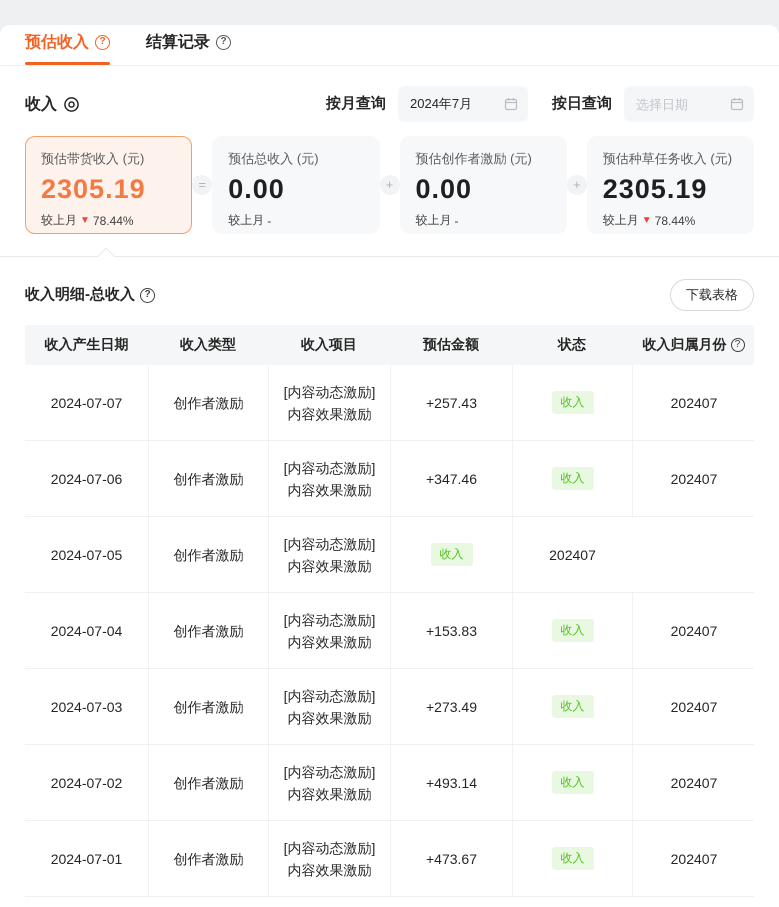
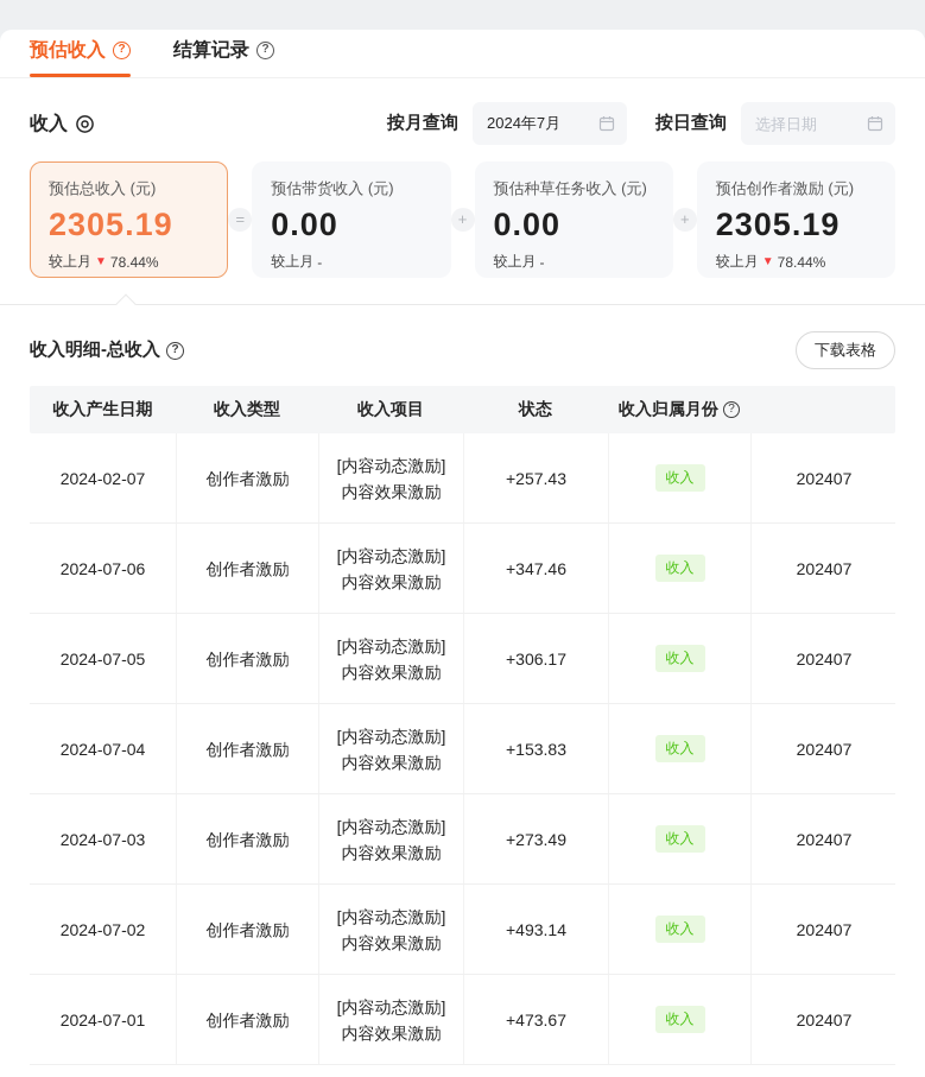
  预估收入
  ?
  结算记录
  ?
  收入
  按月查询
  2024年7月
  按日查询
  选择日期
- 预估带货收入 (元)
+ 预估总收入 (元)
  2305.19
  较上月
  ▼
  78.44%
  =
- 预估总收入 (元)
+ 预估带货收入 (元)
  0.00
  较上月
  -
  +
- 预估创作者激励 (元)
+ 预估种草任务收入 (元)
  0.00
  较上月
  -
  +
- 预估种草任务收入 (元)
+ 预估创作者激励 (元)
  2305.19
  较上月
  ▼
  78.44%
  收入明细-总收入
  ?
  下载表格
  收入产生日期
  收入类型
  收入项目
- 预估金额
  状态
  收入归属月份
  ?
- 2024-07-07
+ 2024-02-07
  创作者激励
  [内容动态激励]
  内容效果激励
  +257.43
  收入
  202407
  2024-07-06
  创作者激励
  [内容动态激励]
  内容效果激励
  +347.46
  收入
  202407
  2024-07-05
  创作者激励
  [内容动态激励]
  内容效果激励
+ +306.17
  收入
  202407
  2024-07-04
  创作者激励
  [内容动态激励]
  内容效果激励
  +153.83
  收入
  202407
  2024-07-03
  创作者激励
  [内容动态激励]
  内容效果激励
  +273.49
  收入
  202407
  2024-07-02
  创作者激励
  [内容动态激励]
  内容效果激励
  +493.14
  收入
  202407
  2024-07-01
  创作者激励
  [内容动态激励]
  内容效果激励
  +473.67
  收入
  202407
